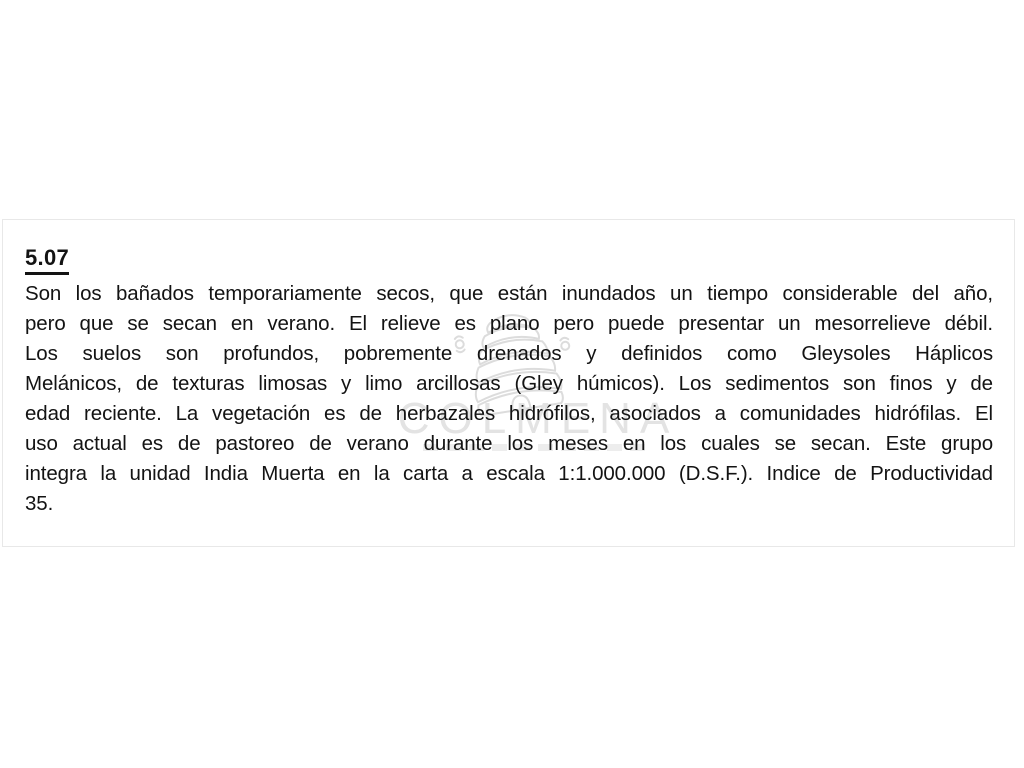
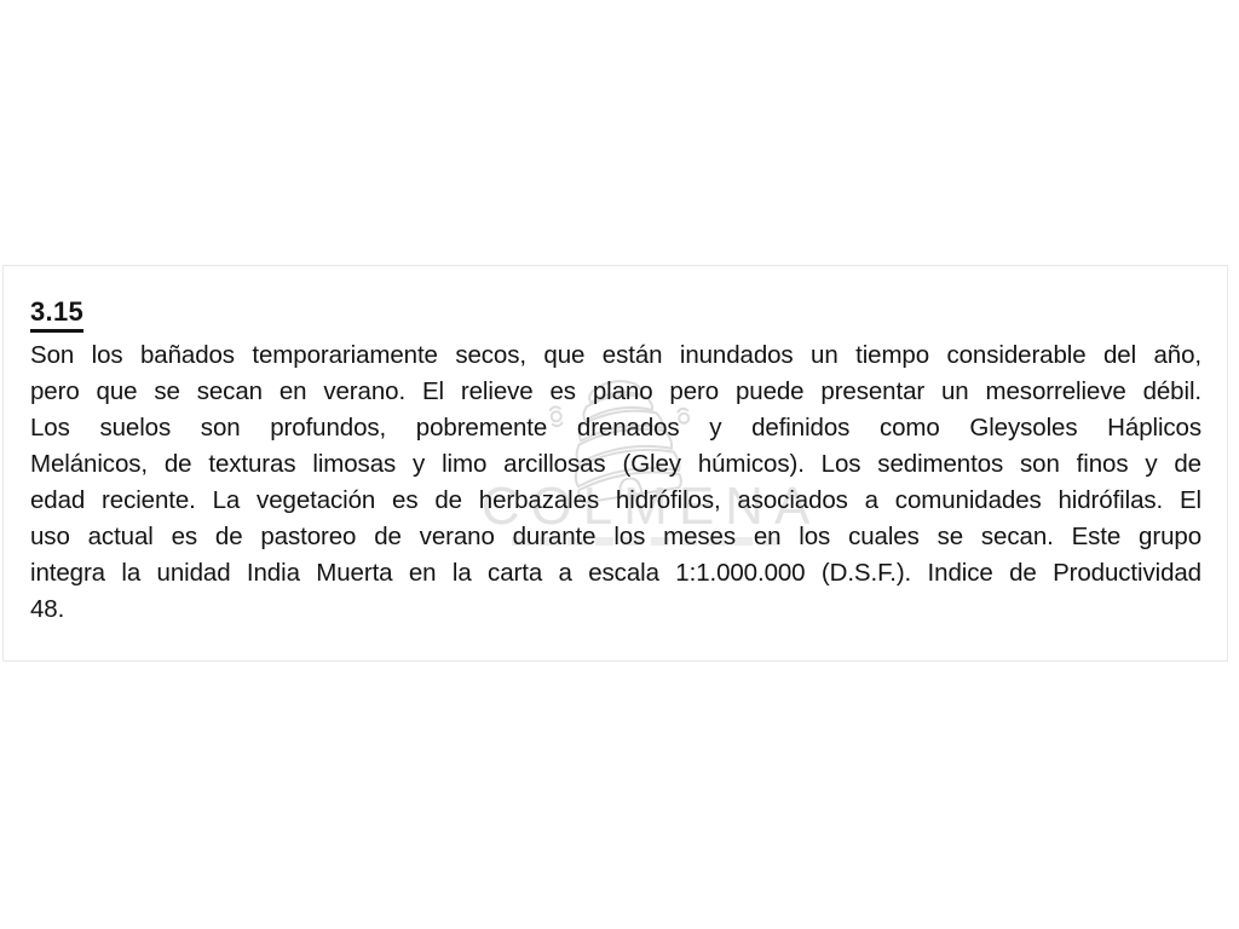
  COLMENA
- 5.07
+ 3.15
  Son los bañados temporariamente secos, que están inundados un tiempo considerable del año,
  pero que se secan en verano. El relieve es plano pero puede presentar un mesorrelieve débil.
  Los suelos son profundos, pobremente drenados y definidos como Gleysoles Háplicos
  Melánicos, de texturas limosas y limo arcillosas (Gley húmicos). Los sedimentos son finos y de
  edad reciente. La vegetación es de herbazales hidrófilos, asociados a comunidades hidrófilas. El
  uso actual es de pastoreo de verano durante los meses en los cuales se secan. Este grupo
  integra la unidad India Muerta en la carta a escala 1:1.000.000 (D.S.F.). Indice de Productividad
- 35.
+ 48.
